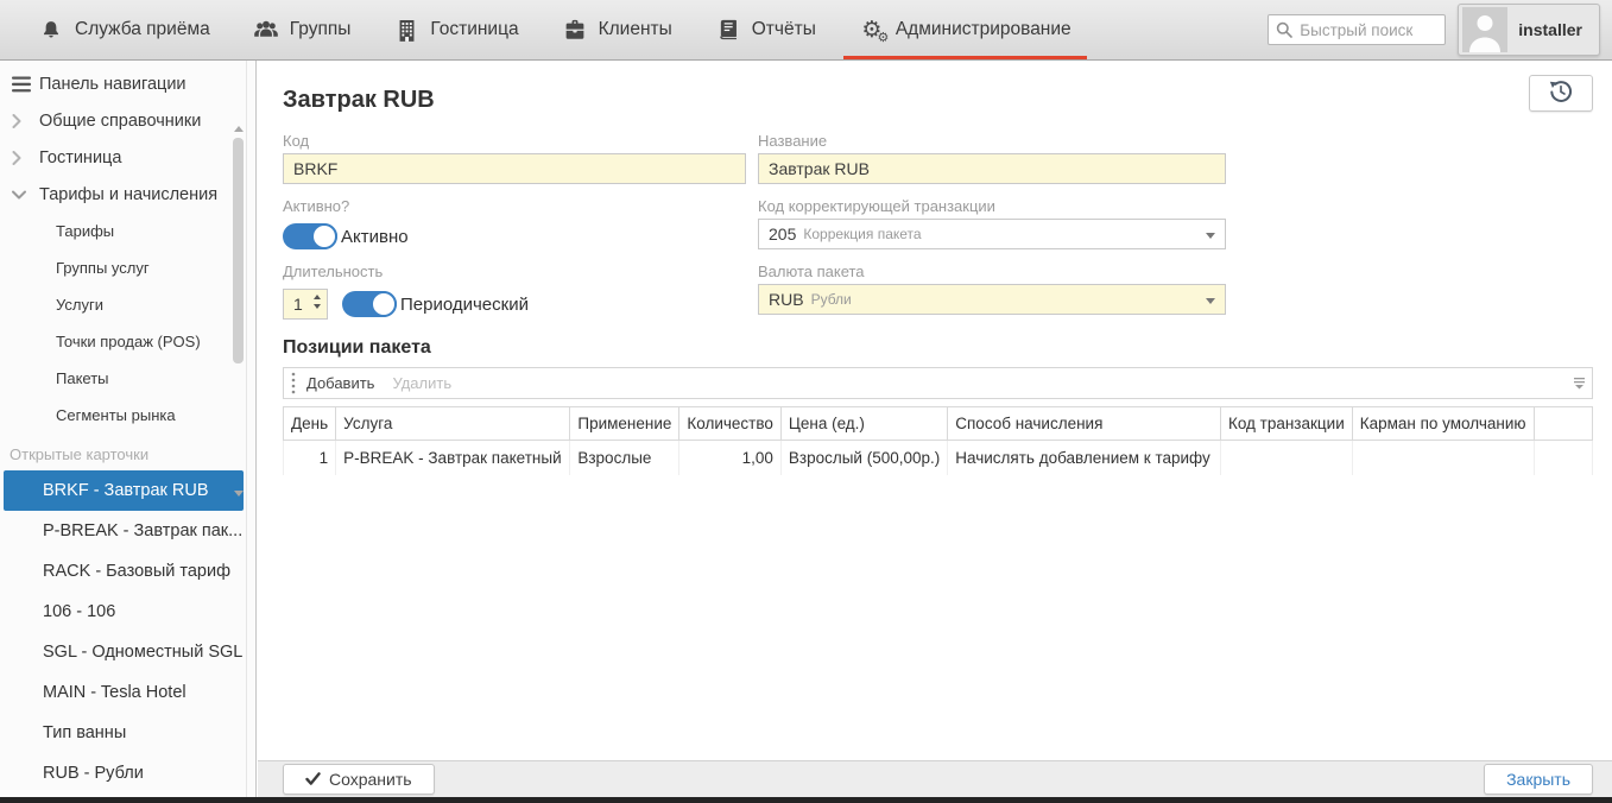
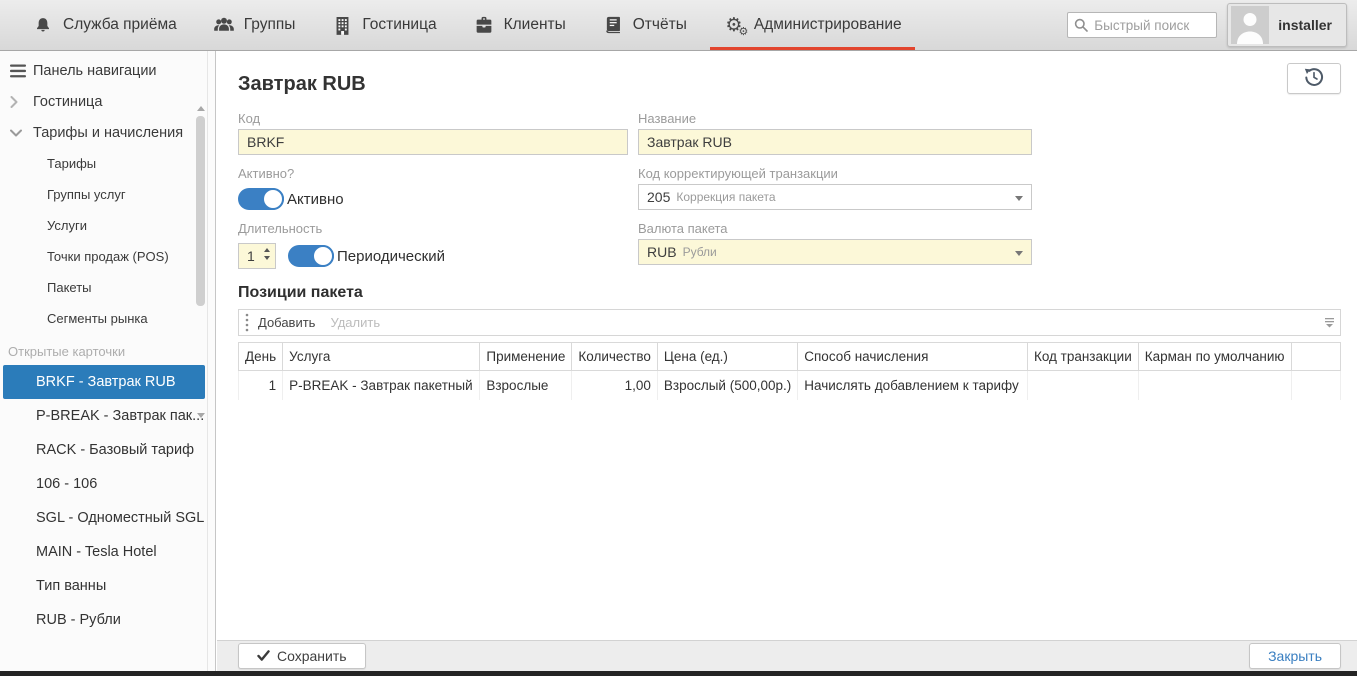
  Служба приёма
  Группы
  Гостиница
  Клиенты
  Отчёты
  ⚙
  ⚙
  Администрирование
  Быстрый поиск
  installer
  Панель навигации
- Общие справочники
  Гостиница
  Тарифы и начисления
  Тарифы
  Группы услуг
  Услуги
  Точки продаж (POS)
  Пакеты
  Сегменты рынка
  Открытые карточки
  BRKF - Завтрак RUB
  P-BREAK - Завтрак пак...
  RACK - Базовый тариф
  106 - 106
  SGL - Одноместный SGL
  MAIN - Tesla Hotel
  Тип ванны
  RUB - Рубли
  Завтрак RUB
  Код
  BRKF
  Название
  Завтрак RUB
  Активно?
  Активно
  Код корректирующей транзакции
  205
  Коррекция пакета
  Длительность
  1
  Периодический
  Валюта пакета
  RUB
  Рубли
  Позиции пакета
  Добавить
  Удалить
  День	Услуга	Применение	Количество	Цена (ед.)	Способ начисления	Код транзакции	Карман по умолчанию
  1	P-BREAK - Завтрак пакетный	Взрослые	1,00	Взрослый (500,00р.)	Начислять добавлением к тарифу
  Сохранить
  Закрыть
